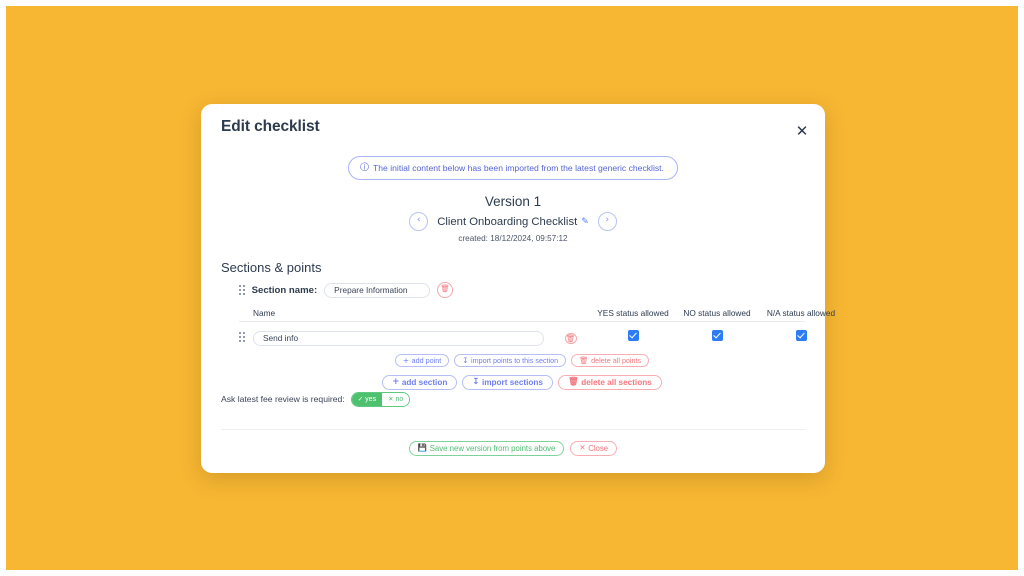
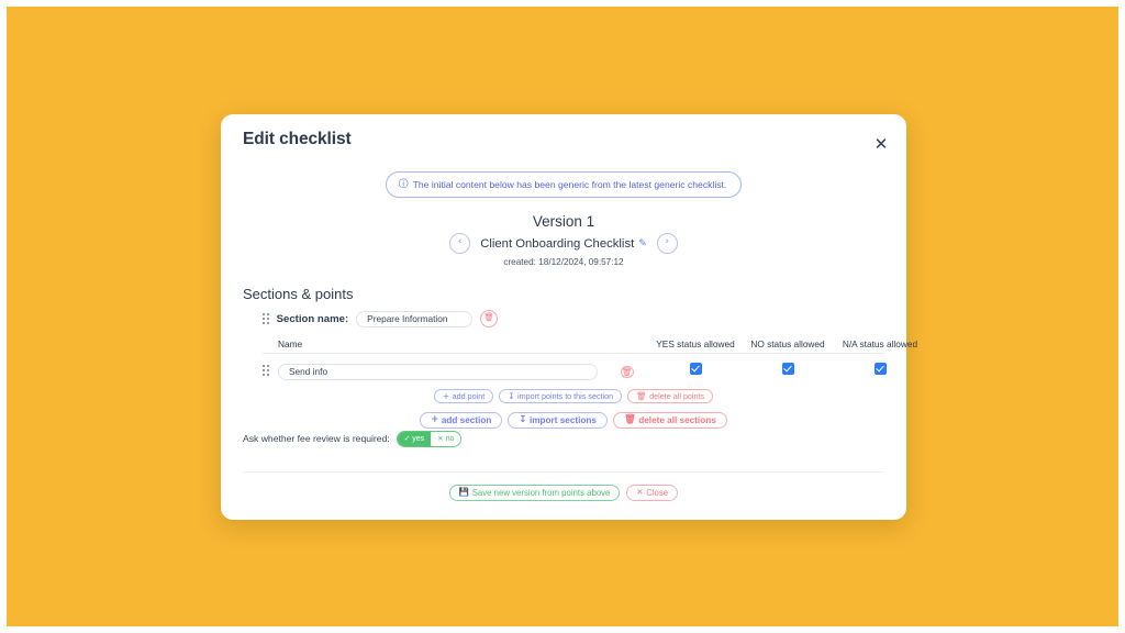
  Edit checklist
  ✕
  ⓘ
- The initial content below has been imported from the latest generic checklist.
+ The initial content below has been generic from the latest generic checklist.
  Version 1
  ‹
  Client Onboarding Checklist
  ✎
  ›
  created: 18/12/2024, 09:57:12
  Sections & points
  Section name:
  Prepare Information
  🗑
  Name
  YES status allowed
  NO status allowed
  N/A status allowed
  Send info
  🗑
  +
  add point
  ↧
  import points to this section
  🗑
  delete all points
  +
  add section
  ↧
  import sections
  🗑
  delete all sections
- Ask latest fee review is required:
+ Ask whether fee review is required:
  ✓
  ✕
  💾
  Save new version from points above
  ✕
  Close
